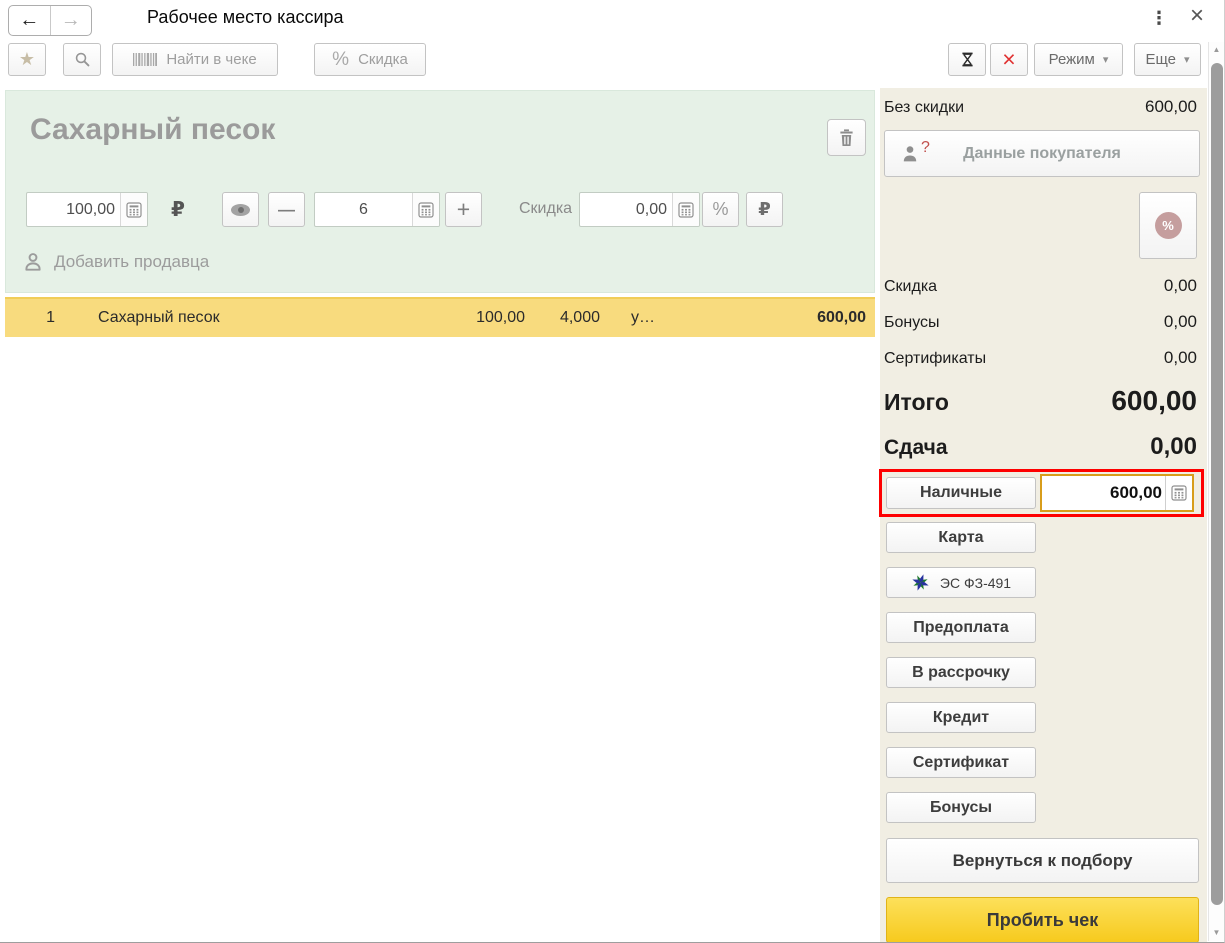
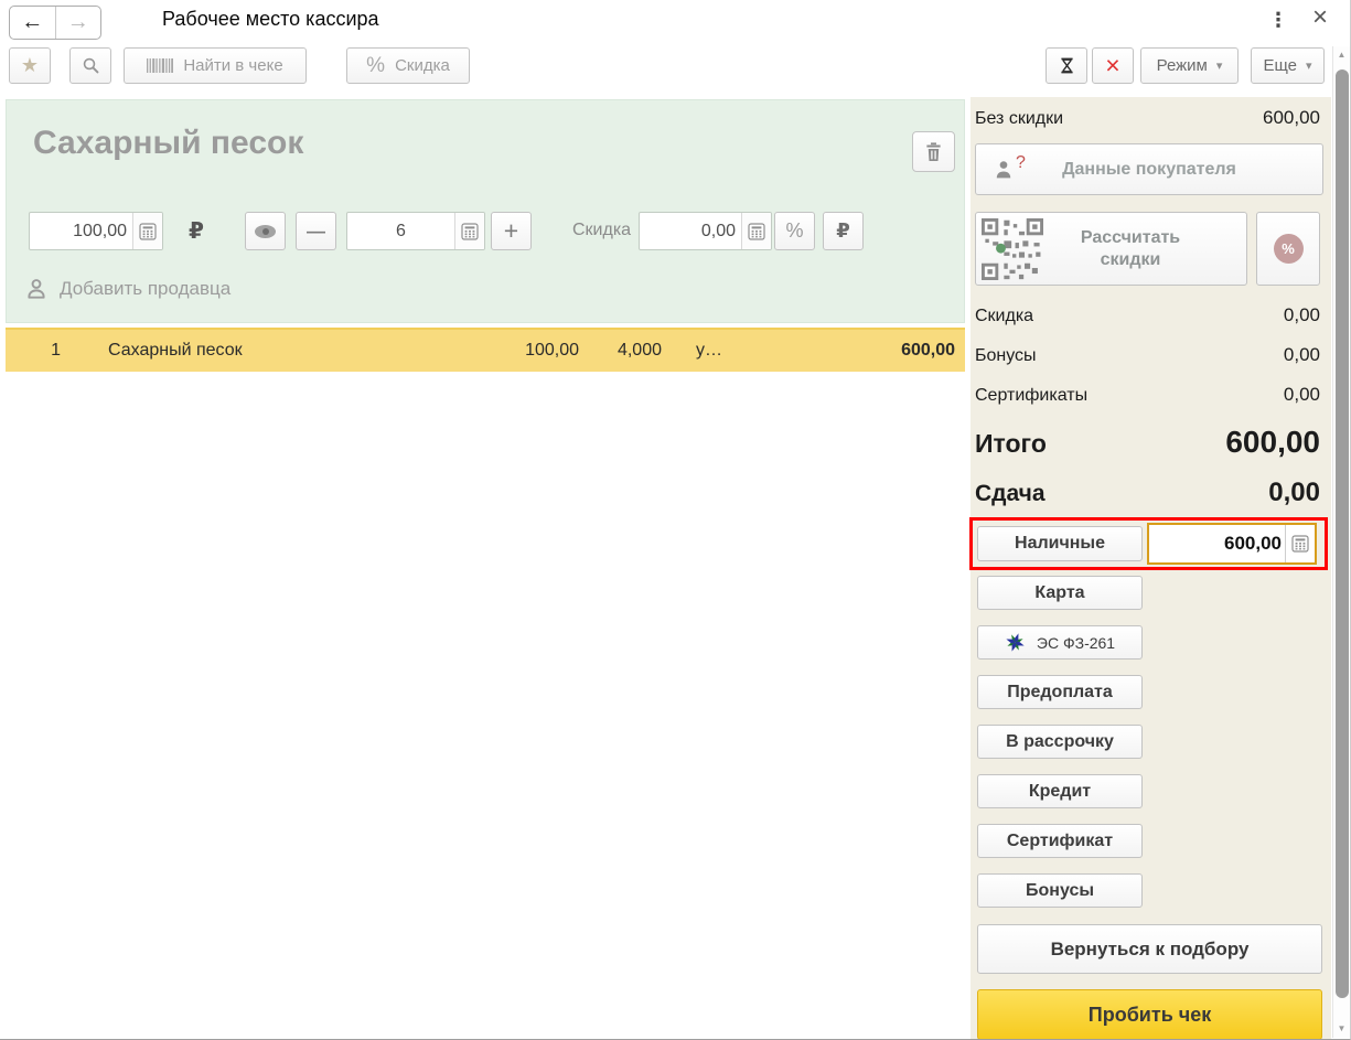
  ←
  →
  Рабочее место кассира
  ⋮
  ×
  ★
  Найти в чеке
  %
  Скидка
  ×
  Режим
  ▾
  Еще
  ▾
  Сахарный песок
  100,00
  ₽
  —
  6
  +
  Скидка
  0,00
  %
  ₽
  Добавить продавца
  1
  Сахарный песок
  100,00
  4,000
  у…
  600,00
  Без скидки
  600,00
  ?
  Данные покупателя
+ Рассчитать скидки
  %
  Скидка
  0,00
  Бонусы
  0,00
  Сертификаты
  0,00
  Итого
  600,00
  Сдача
  0,00
  Наличные
  600,00
  Карта
- ЭС ФЗ-491
+ ЭС ФЗ-261
  Предоплата
  В рассрочку
  Кредит
  Сертификат
  Бонусы
  Вернуться к подбору
  Пробить чек
  ▲
  ▼
